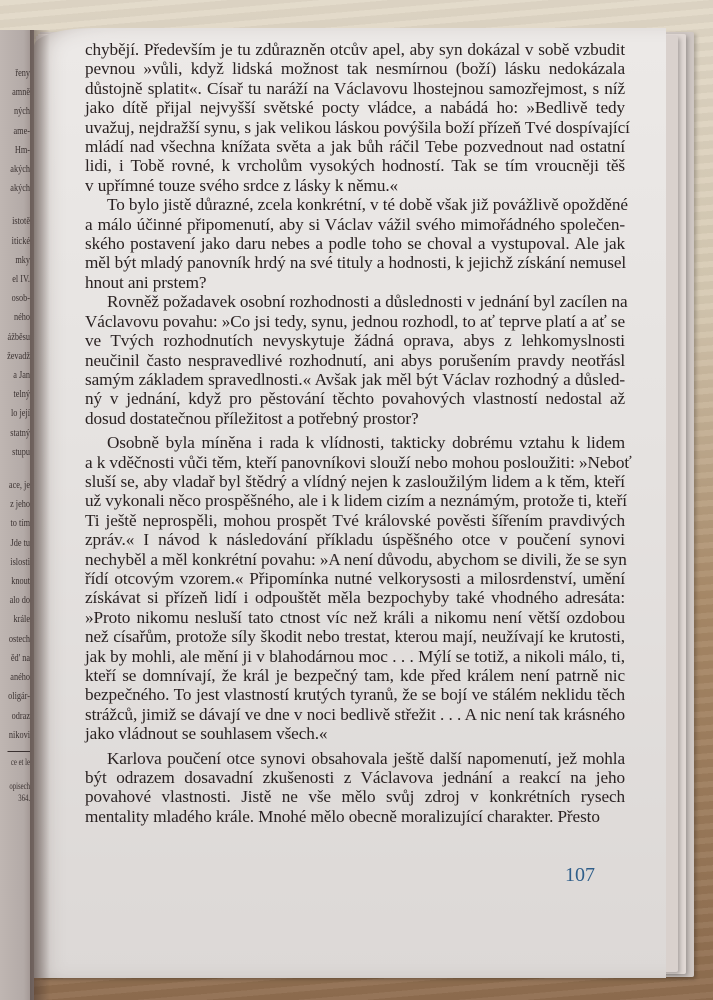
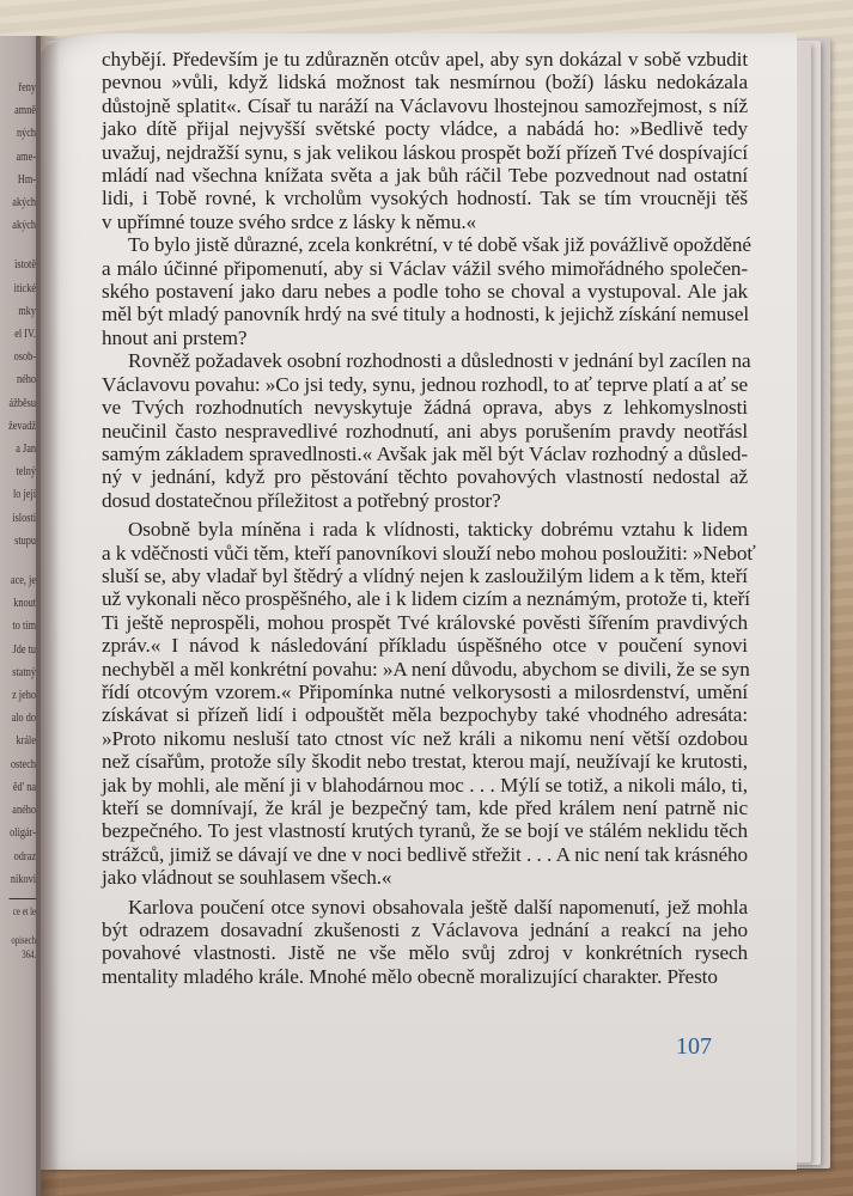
  řeny
  amně
  ných
  ame-
  Hm-
  akých
  akých
  istotě
  itické
  mky
  el IV.
  osob-
  ného
  ážběsu
  ževadž
  a Jan
  telný
  lo její
- statný
+ islosti
  stupu
  ace, je
- z jeho
+ knout
  to tím
  Jde tu
- islosti
+ statný
- knout
+ z jeho
  alo do
  krále
  ostech
  ěd' na
  aného
  oligár-
  odraz
  nikovi
  ce et le
  opisech
  364
  chybějí. Především je tu zdůrazněn otcův apel, aby syn dokázal v sobě vzbudit
  pevnou »vůli, když lidská možnost tak nesmírnou (boží) lásku nedokázala
  důstojně splatit«. Císař tu naráží na Václavovu lhostejnou samozřejmost, s níž
  jako dítě přijal nejvyšší světské pocty vládce, a nabádá ho: »Bedlivě tedy
- uvažuj, nejdražší synu, s jak velikou láskou povýšila boží přízeň Tvé dospívající
+ uvažuj, nejdražší synu, s jak velikou láskou prospět boží přízeň Tvé dospívající
  mládí nad všechna knížata světa a jak bůh ráčil Tebe pozvednout nad ostatní
  lidi, i Tobě rovné, k vrcholům vysokých hodností. Tak se tím vroucněji těš
  v upřímné touze svého srdce z lásky k němu.«
  To bylo jistě důrazné, zcela konkrétní, v té době však již povážlivě opožděné
  a málo účinné připomenutí, aby si Václav vážil svého mimořádného společen-
  ského postavení jako daru nebes a podle toho se choval a vystupoval. Ale jak
  měl být mladý panovník hrdý na své tituly a hodnosti, k jejichž získání nemusel
  hnout ani prstem?
  Rovněž požadavek osobní rozhodnosti a důslednosti v jednání byl zacílen na
  Václavovu povahu: »Co jsi tedy, synu, jednou rozhodl, to ať teprve platí a ať se
  ve Tvých rozhodnutích nevyskytuje žádná oprava, abys z lehkomyslnosti
  neučinil často nespravedlivé rozhodnutí, ani abys porušením pravdy neotřásl
  samým základem spravedlnosti.« Avšak jak měl být Václav rozhodný a důsled-
  ný v jednání, když pro pěstování těchto povahových vlastností nedostal až
  dosud dostatečnou příležitost a potřebný prostor?
  Osobně byla míněna i rada k vlídnosti, takticky dobrému vztahu k lidem
  a k vděčnosti vůči těm, kteří panovníkovi slouží nebo mohou posloužiti: »Neboť
  sluší se, aby vladař byl štědrý a vlídný nejen k zasloužilým lidem a k těm, kteří
  už vykonali něco prospěšného, ale i k lidem cizím a neznámým, protože ti, kteří
  Ti ještě neprospěli, mohou prospět Tvé královské pověsti šířením pravdivých
  zpráv.« I návod k následování příkladu úspěšného otce v poučení synovi
  nechyběl a měl konkrétní povahu: »A není důvodu, abychom se divili, že se syn
  řídí otcovým vzorem.« Připomínka nutné velkorysosti a milosrdenství, umění
  získávat si přízeň lidí i odpouštět měla bezpochyby také vhodného adresáta:
  »Proto nikomu nesluší tato ctnost víc než králi a nikomu není větší ozdobou
  než císařům, protože síly škodit nebo trestat, kterou mají, neužívají ke krutosti,
  jak by mohli, ale mění ji v blahodárnou moc . . . Mýlí se totiž, a nikoli málo, ti,
  kteří se domnívají, že král je bezpečný tam, kde před králem není patrně nic
  bezpečného. To jest vlastností krutých tyranů, že se bojí ve stálém neklidu těch
  strážců, jimiž se dávají ve dne v noci bedlivě střežit . . . A nic není tak krásného
  jako vládnout se souhlasem všech.«
  Karlova poučení otce synovi obsahovala ještě další napomenutí, jež mohla
  být odrazem dosavadní zkušenosti z Václavova jednání a reakcí na jeho
  povahové vlastnosti. Jistě ne vše mělo svůj zdroj v konkrétních rysech
  mentality mladého krále. Mnohé mělo obecně moralizující charakter. Přesto
  107
